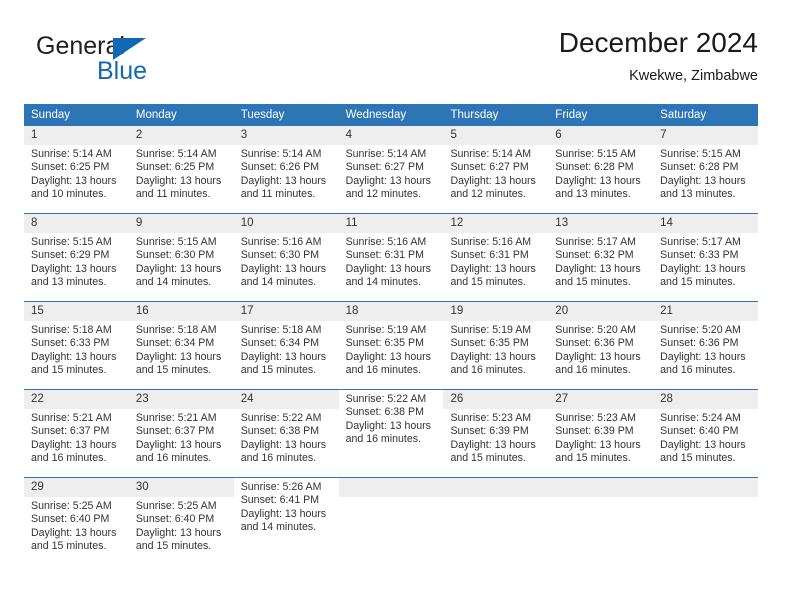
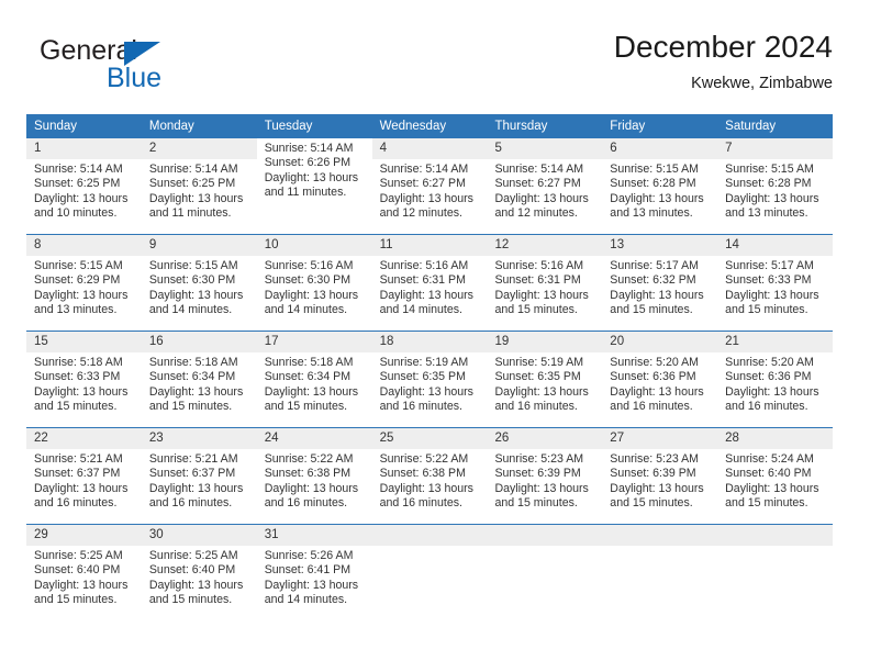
  General
  Blue
  December 2024
  Kwekwe, Zimbabwe
  Sunday
  Monday
  Tuesday
  Wednesday
  Thursday
  Friday
  Saturday
  1
  Sunrise: 5:14 AM
  Sunset: 6:25 PM
  Daylight: 13 hours
  and 10 minutes.
  2
  Sunrise: 5:14 AM
  Sunset: 6:25 PM
  Daylight: 13 hours
  and 11 minutes.
- 3
  Sunrise: 5:14 AM
  Sunset: 6:26 PM
  Daylight: 13 hours
  and 11 minutes.
  4
  Sunrise: 5:14 AM
  Sunset: 6:27 PM
  Daylight: 13 hours
  and 12 minutes.
  5
  Sunrise: 5:14 AM
  Sunset: 6:27 PM
  Daylight: 13 hours
  and 12 minutes.
  6
  Sunrise: 5:15 AM
  Sunset: 6:28 PM
  Daylight: 13 hours
  and 13 minutes.
  7
  Sunrise: 5:15 AM
  Sunset: 6:28 PM
  Daylight: 13 hours
  and 13 minutes.
  8
  Sunrise: 5:15 AM
  Sunset: 6:29 PM
  Daylight: 13 hours
  and 13 minutes.
  9
  Sunrise: 5:15 AM
  Sunset: 6:30 PM
  Daylight: 13 hours
  and 14 minutes.
  10
  Sunrise: 5:16 AM
  Sunset: 6:30 PM
  Daylight: 13 hours
  and 14 minutes.
  11
  Sunrise: 5:16 AM
  Sunset: 6:31 PM
  Daylight: 13 hours
  and 14 minutes.
  12
  Sunrise: 5:16 AM
  Sunset: 6:31 PM
  Daylight: 13 hours
  and 15 minutes.
  13
  Sunrise: 5:17 AM
  Sunset: 6:32 PM
  Daylight: 13 hours
  and 15 minutes.
  14
  Sunrise: 5:17 AM
  Sunset: 6:33 PM
  Daylight: 13 hours
  and 15 minutes.
  15
  Sunrise: 5:18 AM
  Sunset: 6:33 PM
  Daylight: 13 hours
  and 15 minutes.
  16
  Sunrise: 5:18 AM
  Sunset: 6:34 PM
  Daylight: 13 hours
  and 15 minutes.
  17
  Sunrise: 5:18 AM
  Sunset: 6:34 PM
  Daylight: 13 hours
  and 15 minutes.
  18
  Sunrise: 5:19 AM
  Sunset: 6:35 PM
  Daylight: 13 hours
  and 16 minutes.
  19
  Sunrise: 5:19 AM
  Sunset: 6:35 PM
  Daylight: 13 hours
  and 16 minutes.
  20
  Sunrise: 5:20 AM
  Sunset: 6:36 PM
  Daylight: 13 hours
  and 16 minutes.
  21
  Sunrise: 5:20 AM
  Sunset: 6:36 PM
  Daylight: 13 hours
  and 16 minutes.
  22
  Sunrise: 5:21 AM
  Sunset: 6:37 PM
  Daylight: 13 hours
  and 16 minutes.
  23
  Sunrise: 5:21 AM
  Sunset: 6:37 PM
  Daylight: 13 hours
  and 16 minutes.
  24
  Sunrise: 5:22 AM
  Sunset: 6:38 PM
  Daylight: 13 hours
  and 16 minutes.
+ 25
  Sunrise: 5:22 AM
  Sunset: 6:38 PM
  Daylight: 13 hours
  and 16 minutes.
  26
  Sunrise: 5:23 AM
  Sunset: 6:39 PM
  Daylight: 13 hours
  and 15 minutes.
  27
  Sunrise: 5:23 AM
  Sunset: 6:39 PM
  Daylight: 13 hours
  and 15 minutes.
  28
  Sunrise: 5:24 AM
  Sunset: 6:40 PM
  Daylight: 13 hours
  and 15 minutes.
  29
  Sunrise: 5:25 AM
  Sunset: 6:40 PM
  Daylight: 13 hours
  and 15 minutes.
  30
  Sunrise: 5:25 AM
  Sunset: 6:40 PM
  Daylight: 13 hours
  and 15 minutes.
+ 31
  Sunrise: 5:26 AM
  Sunset: 6:41 PM
  Daylight: 13 hours
  and 14 minutes.
